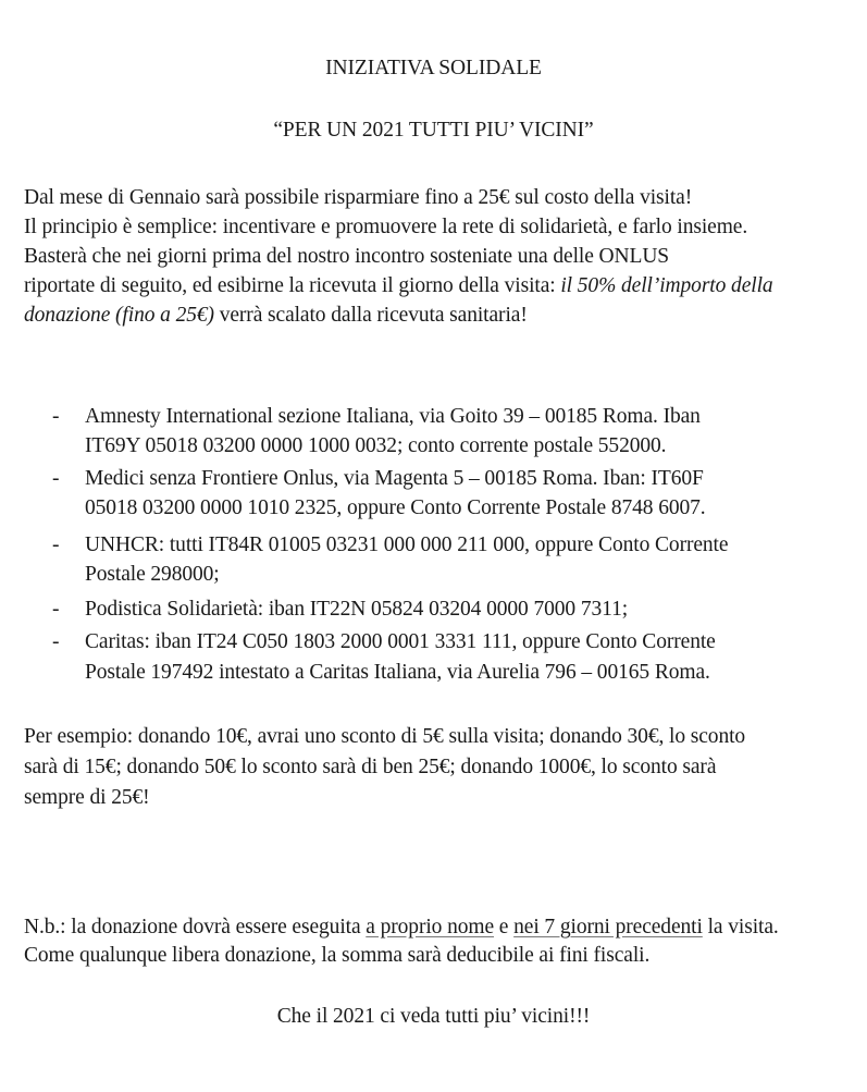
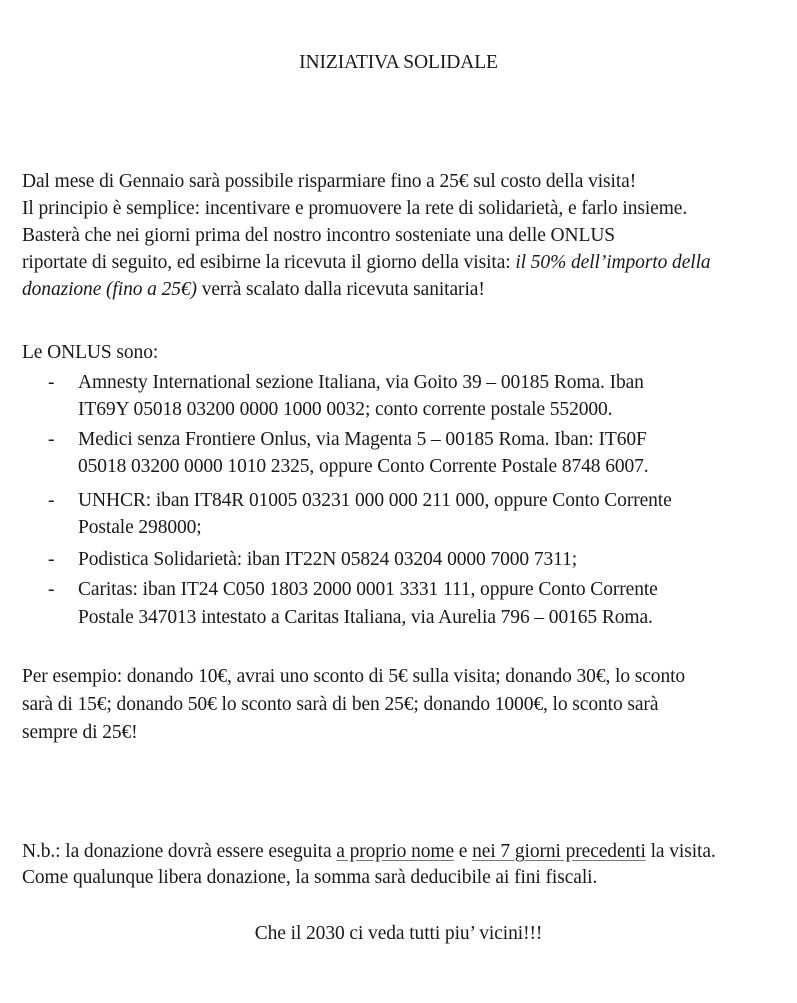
  INIZIATIVA SOLIDALE
- “PER UN 2021 TUTTI PIU’ VICINI”
  Dal mese di Gennaio sarà possibile risparmiare fino a 25€ sul costo della visita!
  Il principio è semplice: incentivare e promuovere la rete di solidarietà, e farlo insieme.
  Basterà che nei giorni prima del nostro incontro sosteniate una delle ONLUS
  riportate di seguito, ed esibirne la ricevuta il giorno della visita: il 50% dell’importo della
  donazione (fino a 25€) verrà scalato dalla ricevuta sanitaria!
+ Le ONLUS sono:
  -
  Amnesty International sezione Italiana, via Goito 39 – 00185 Roma. Iban
  IT69Y 05018 03200 0000 1000 0032; conto corrente postale 552000.
  -
  Medici senza Frontiere Onlus, via Magenta 5 – 00185 Roma. Iban: IT60F
  05018 03200 0000 1010 2325, oppure Conto Corrente Postale 8748 6007.
  -
- UNHCR: tutti IT84R 01005 03231 000 000 211 000, oppure Conto Corrente
+ UNHCR: iban IT84R 01005 03231 000 000 211 000, oppure Conto Corrente
  Postale 298000;
  -
  Podistica Solidarietà: iban IT22N 05824 03204 0000 7000 7311;
  -
  Caritas: iban IT24 C050 1803 2000 0001 3331 111, oppure Conto Corrente
- Postale 197492 intestato a Caritas Italiana, via Aurelia 796 – 00165 Roma.
+ Postale 347013 intestato a Caritas Italiana, via Aurelia 796 – 00165 Roma.
  Per esempio: donando 10€, avrai uno sconto di 5€ sulla visita; donando 30€, lo sconto
  sarà di 15€; donando 50€ lo sconto sarà di ben 25€; donando 1000€, lo sconto sarà
  sempre di 25€!
  N.b.: la donazione dovrà essere eseguita a proprio nome e nei 7 giorni precedenti la visita.
  Come qualunque libera donazione, la somma sarà deducibile ai fini fiscali.
- Che il 2021 ci veda tutti piu’ vicini!!!
+ Che il 2030 ci veda tutti piu’ vicini!!!
